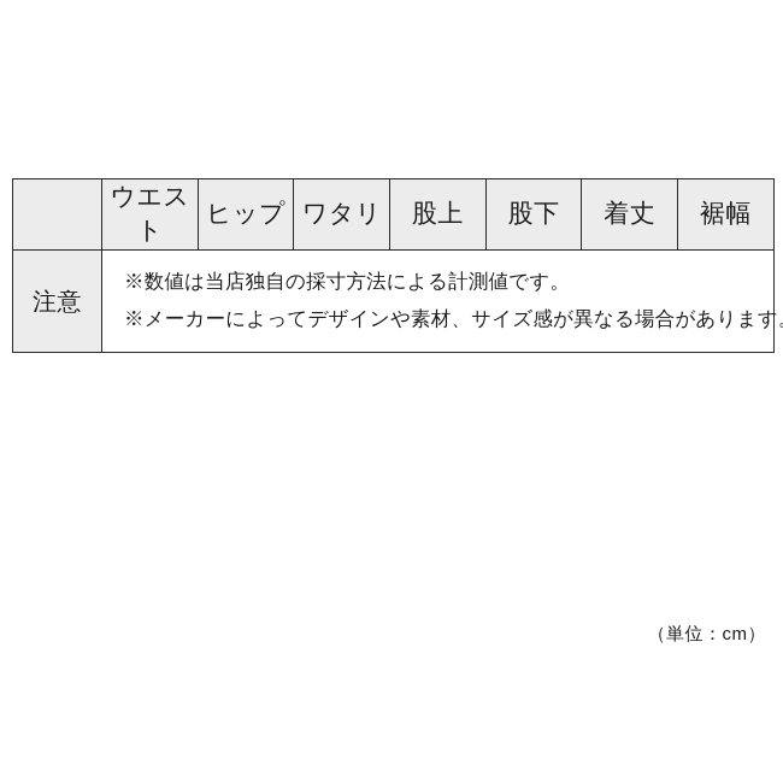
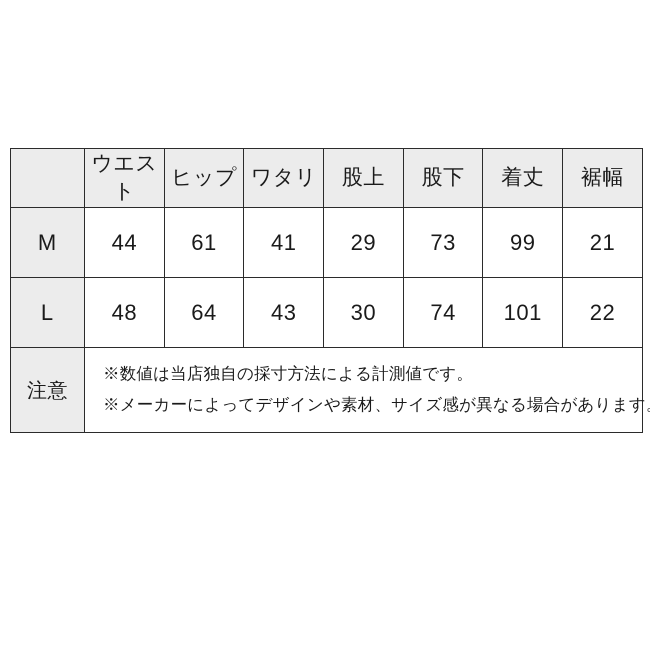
  	ウエスト	ヒップ	ワタリ	股上	股下	着丈	裾幅
+ M	44	61	41	29	73	99	21
+ L	48	64	43	30	74	101	22
  注意	※数値は当店独自の採寸方法による計測値です。 ※メーカーによってデザインや素材、サイズ感が異なる場合があります
- （単位：cm）
